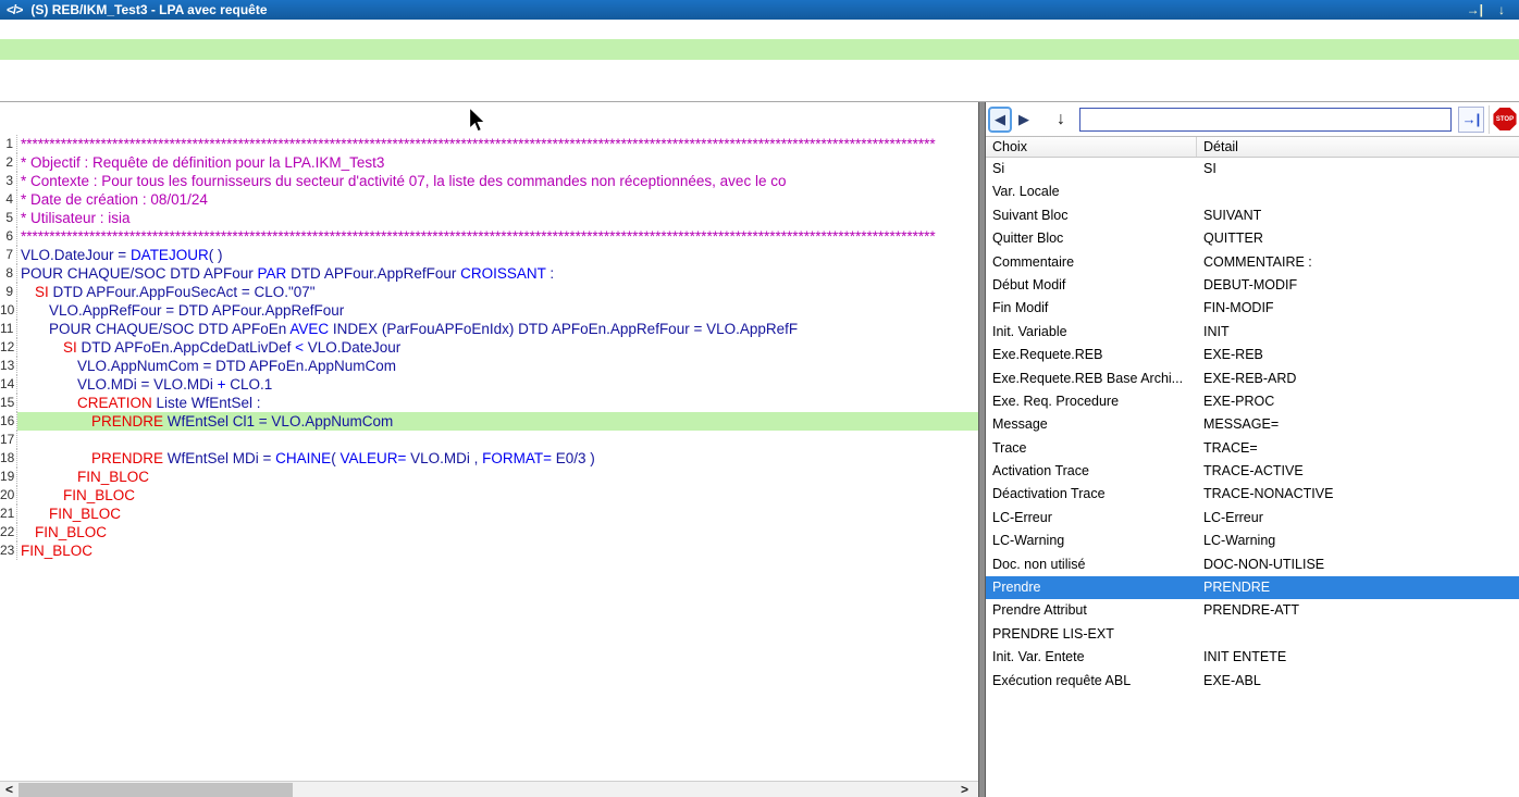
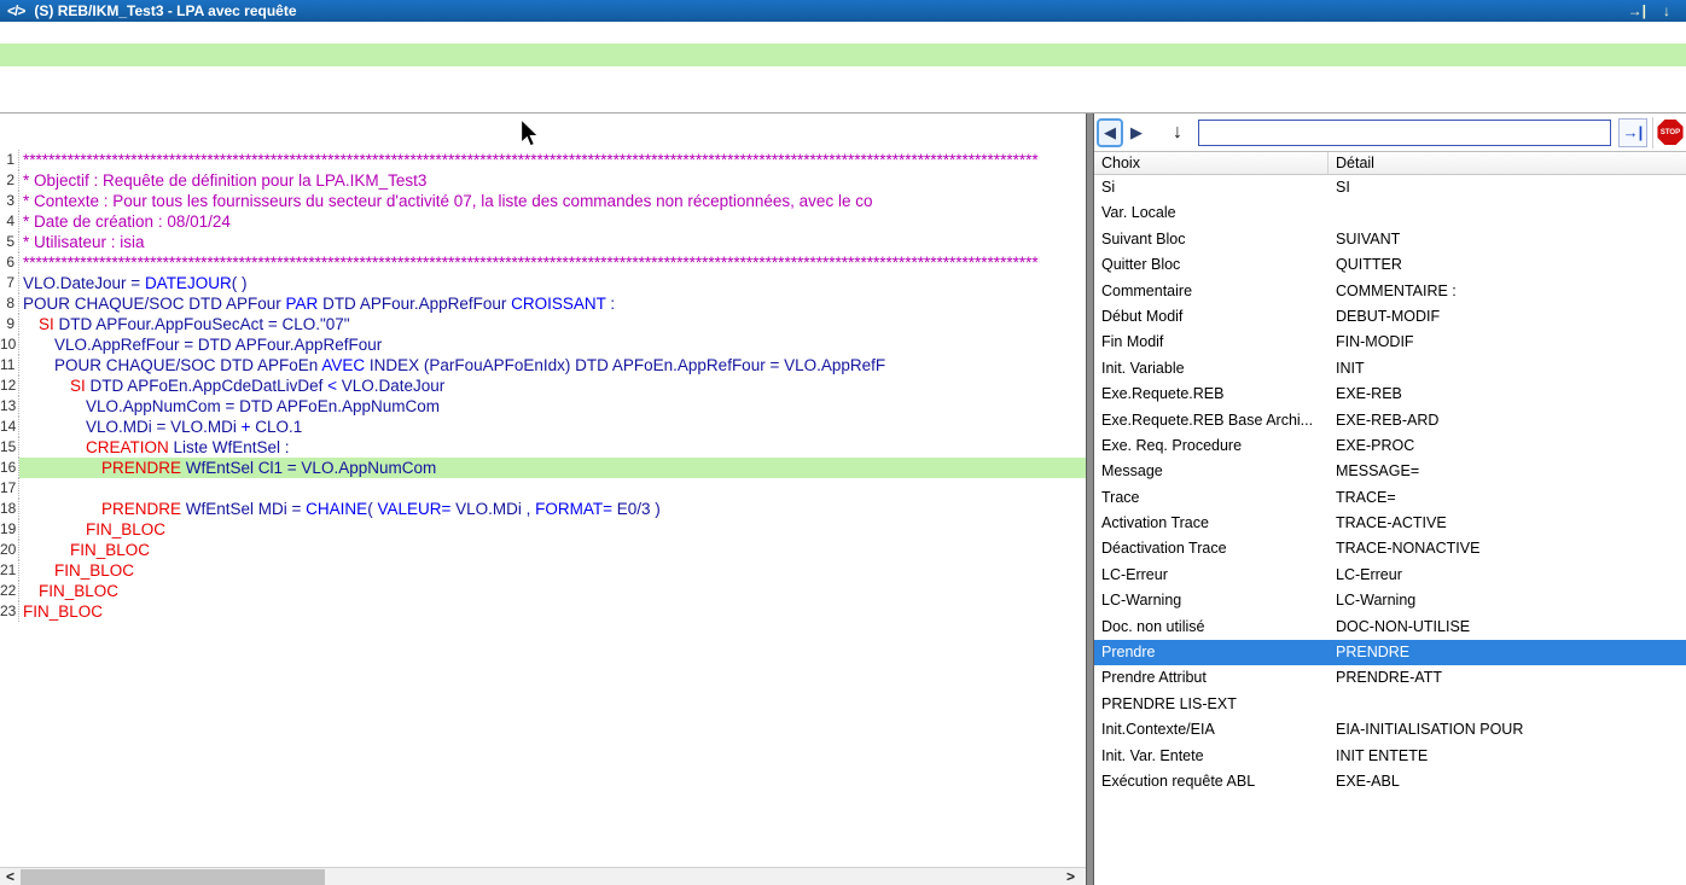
  </>
  (S) REB/IKM_Test3 - LPA avec requête
  →|
  ↓
  1
  ****************************************************************************************************************************************************************
  2
  * Objectif : Requête de définition pour la LPA.IKM_Test3
  3
  * Contexte : Pour tous les fournisseurs du secteur d'activité 07, la liste des commandes non réceptionnées, avec le co
  4
  * Date de création : 08/01/24
  5
  * Utilisateur : isia
  6
  ****************************************************************************************************************************************************************
  7
  VLO.DateJour = DATEJOUR( )
  8
  POUR CHAQUE/SOC DTD APFour PAR DTD APFour.AppRefFour CROISSANT :
  9
  SI DTD APFour.AppFouSecAct = CLO."07"
  10
  VLO.AppRefFour = DTD APFour.AppRefFour
  11
  POUR CHAQUE/SOC DTD APFoEn AVEC INDEX (ParFouAPFoEnIdx) DTD APFoEn.AppRefFour = VLO.AppRefF
  12
  SI DTD APFoEn.AppCdeDatLivDef < VLO.DateJour
  13
  VLO.AppNumCom = DTD APFoEn.AppNumCom
  14
  VLO.MDi = VLO.MDi + CLO.1
  15
  CREATION Liste WfEntSel :
  16
  PRENDRE WfEntSel Cl1 = VLO.AppNumCom
  17
  18
  PRENDRE WfEntSel MDi = CHAINE( VALEUR= VLO.MDi , FORMAT= E0/3 )
  19
  FIN_BLOC
  20
  FIN_BLOC
  21
  FIN_BLOC
  22
  FIN_BLOC
  23
  FIN_BLOC
  <
  >
  ◀
  ▶
  ↓
  →|
  Choix
  Détail
  Si
  SI
  Var. Locale
  Suivant Bloc
  SUIVANT
  Quitter Bloc
  QUITTER
  Commentaire
  COMMENTAIRE :
  Début Modif
  DEBUT-MODIF
  Fin Modif
  FIN-MODIF
  Init. Variable
  INIT
  Exe.Requete.REB
  EXE-REB
  Exe.Requete.REB Base Archi...
  EXE-REB-ARD
  Exe. Req. Procedure
  EXE-PROC
  Message
  MESSAGE=
  Trace
  TRACE=
  Activation Trace
  TRACE-ACTIVE
  Déactivation Trace
  TRACE-NONACTIVE
  LC-Erreur
  LC-Erreur
  LC-Warning
  LC-Warning
  Doc. non utilisé
  DOC-NON-UTILISE
  Prendre
  PRENDRE
  Prendre Attribut
  PRENDRE-ATT
  PRENDRE LIS-EXT
+ Init.Contexte/EIA
+ EIA-INITIALISATION POUR
  Init. Var. Entete
  INIT ENTETE
  Exécution requête ABL
  EXE-ABL
